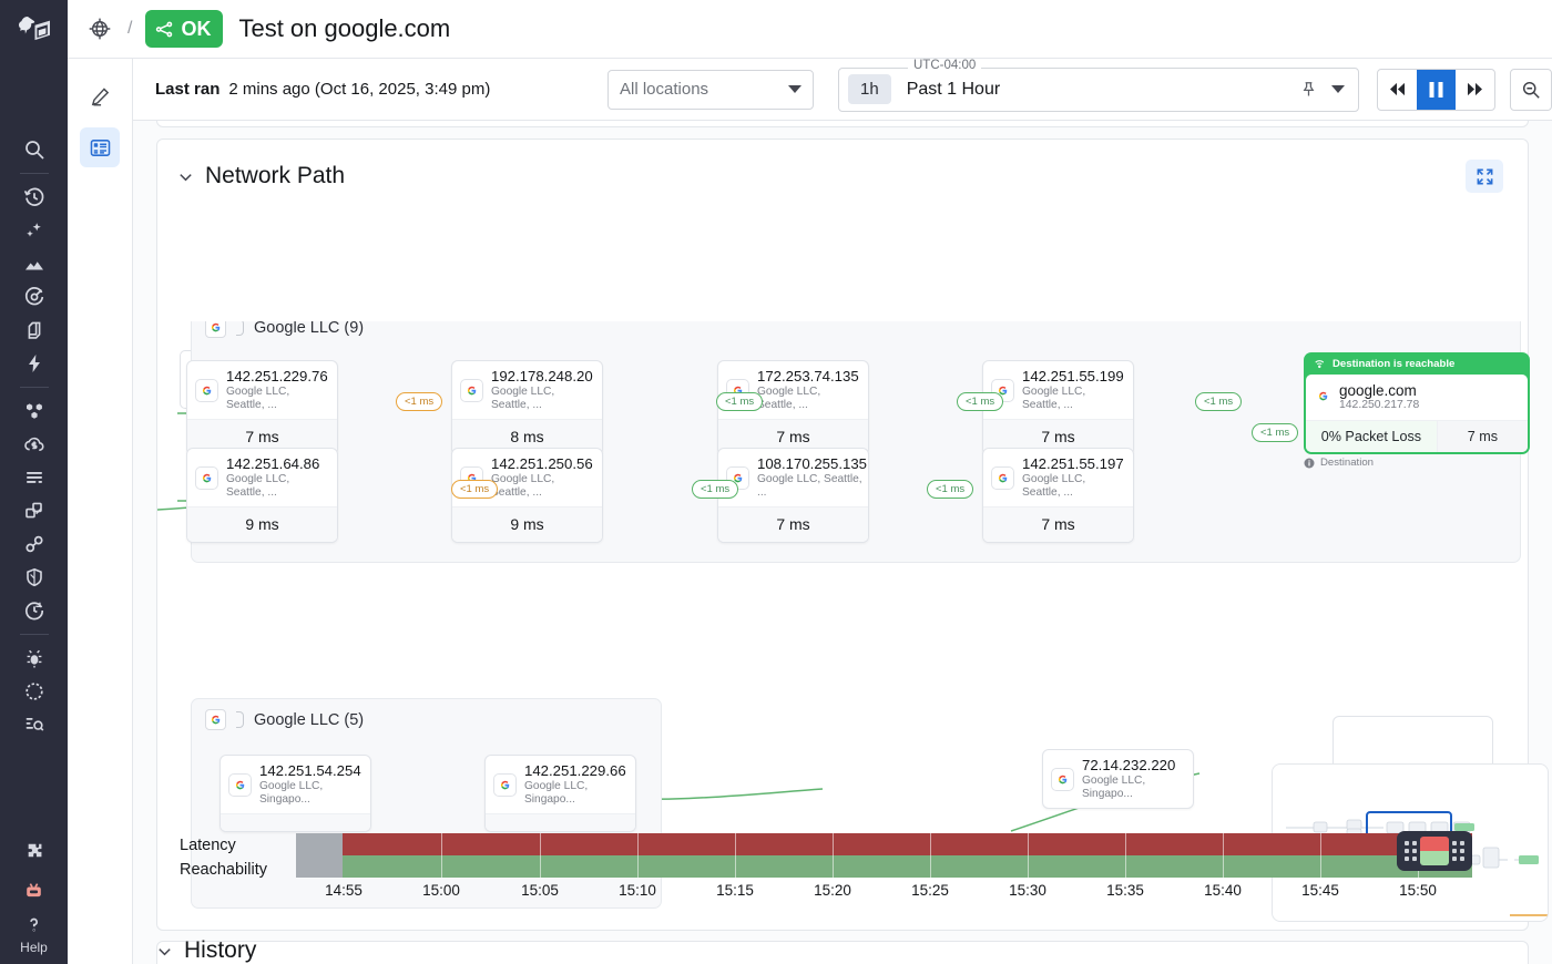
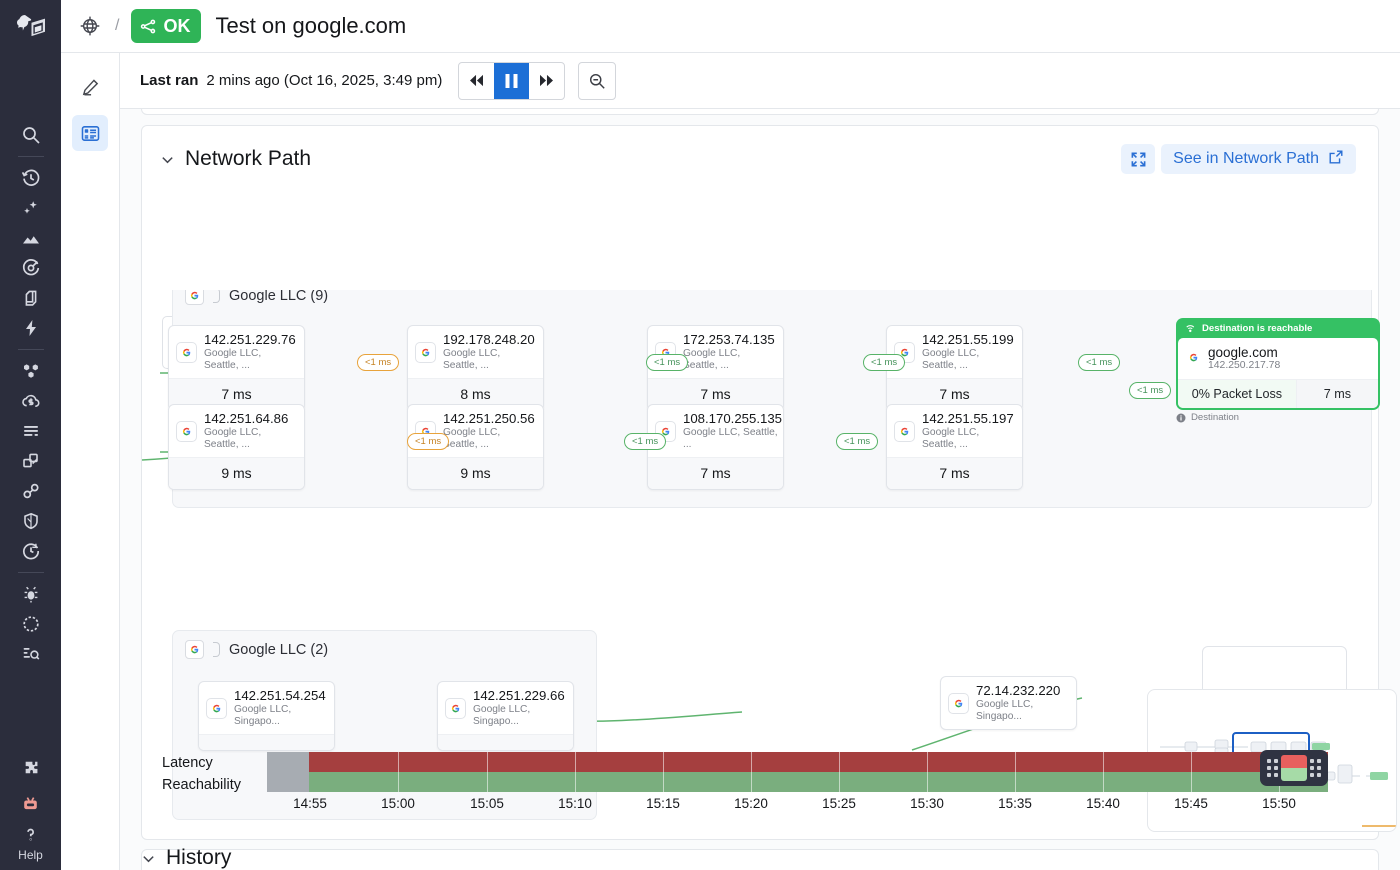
  Help
  /
  OK
  Test on google.com
  Last ran
  2 mins ago (Oct 16, 2025, 3:49 pm)
- All locations
- UTC-04:00
- 1h
- Past 1 Hour
  Network Path
+ See in Network Path
  Google LLC (9)
  142.251.229.76
  Google LLC, Seattle, ...
  7 ms
  192.178.248.20
  Google LLC, Seattle, ...
  8 ms
  172.253.74.135
  Google LLC, eattle, ...
  7 ms
  142.251.55.199
  Google LLC, Seattle, ...
  7 ms
  142.251.64.86
  Google LLC, Seattle, ...
  9 ms
  142.251.250.56
  Google LLC, eattle, ...
  9 ms
  108.170.255.135
  Google LLC, Seattle, ...
  7 ms
  142.251.55.197
  Google LLC, Seattle, ...
  7 ms
  <1 ms
  <1 ms
  <1 ms
  <1 ms
  <1 ms
  <1 ms
  <1 ms
  <1 ms
  Destination is reachable
  google.com
  142.250.217.78
  0% Packet Loss
  7 ms
  Destination
- Google LLC (5)
+ Google LLC (2)
  142.251.54.254
  Google LLC, Singapo...
  142.251.229.66
  Google LLC, Singapo...
  72.14.232.220
  Google LLC, Singapo...
  Latency
  Reachability
  14:55
  15:00
  15:05
  15:10
  15:15
  15:20
  15:25
  15:30
  15:35
  15:40
  15:45
  15:50
  History
